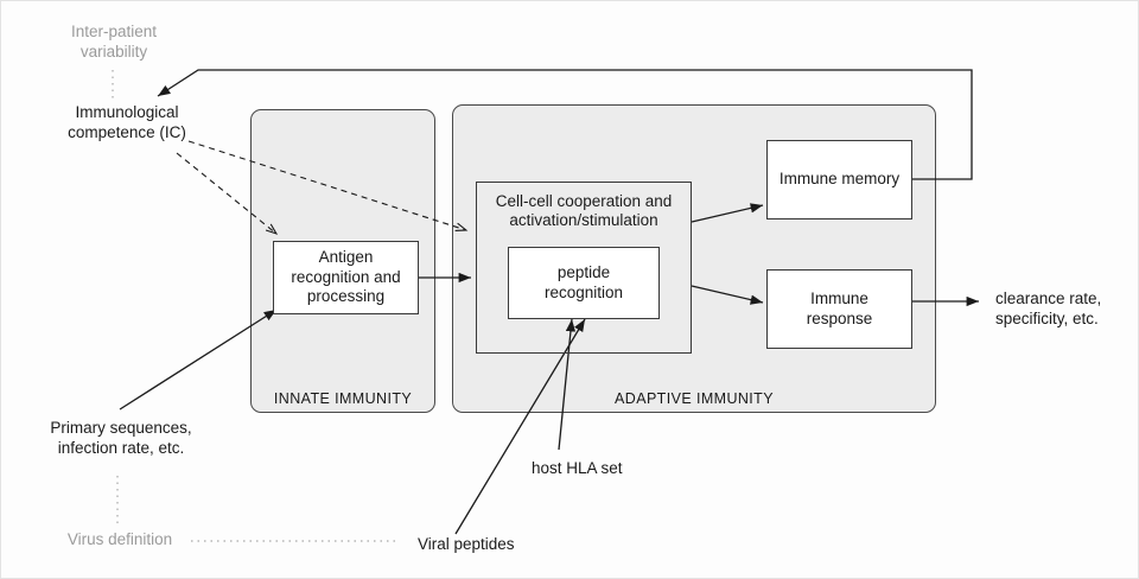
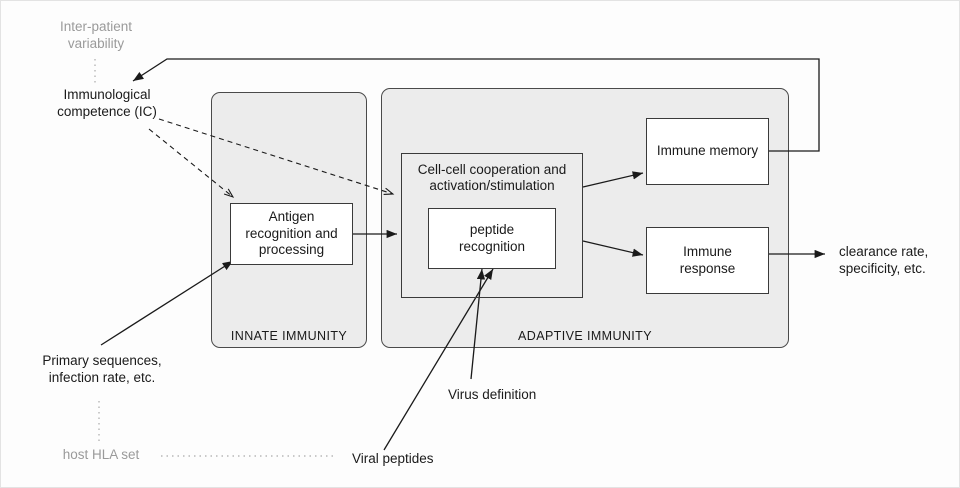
  INNATE IMMUNITY
  ADAPTIVE IMMUNITY
  Antigen
  recognition and
  processing
  Cell-cell cooperation and
  activation/stimulation
  peptide
  recognition
  Immune memory
  Immune
  response
  Inter-patient
  variability
  Immunological
  competence (IC)
  Primary sequences,
  infection rate, etc.
- host HLA set
+ Virus definition
  Viral peptides
- Virus definition
+ host HLA set
  clearance rate,
  specificity, etc.
